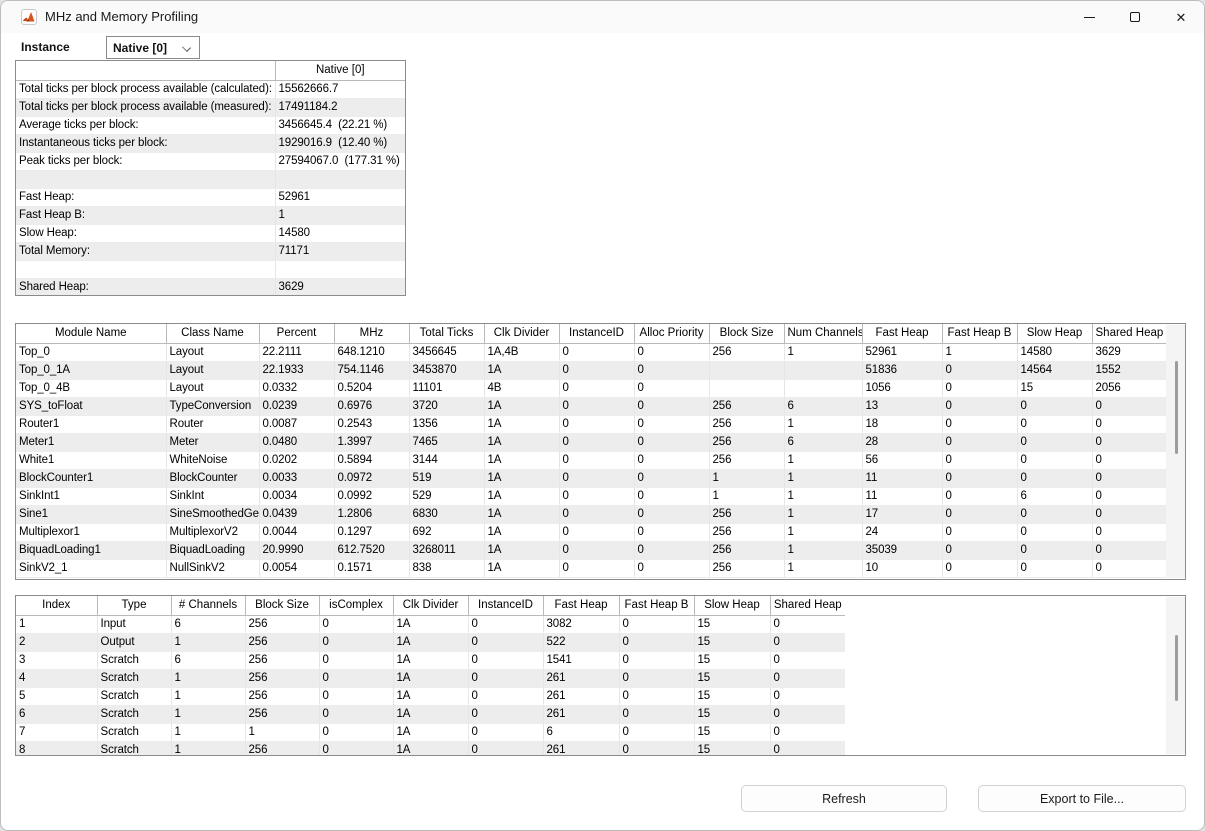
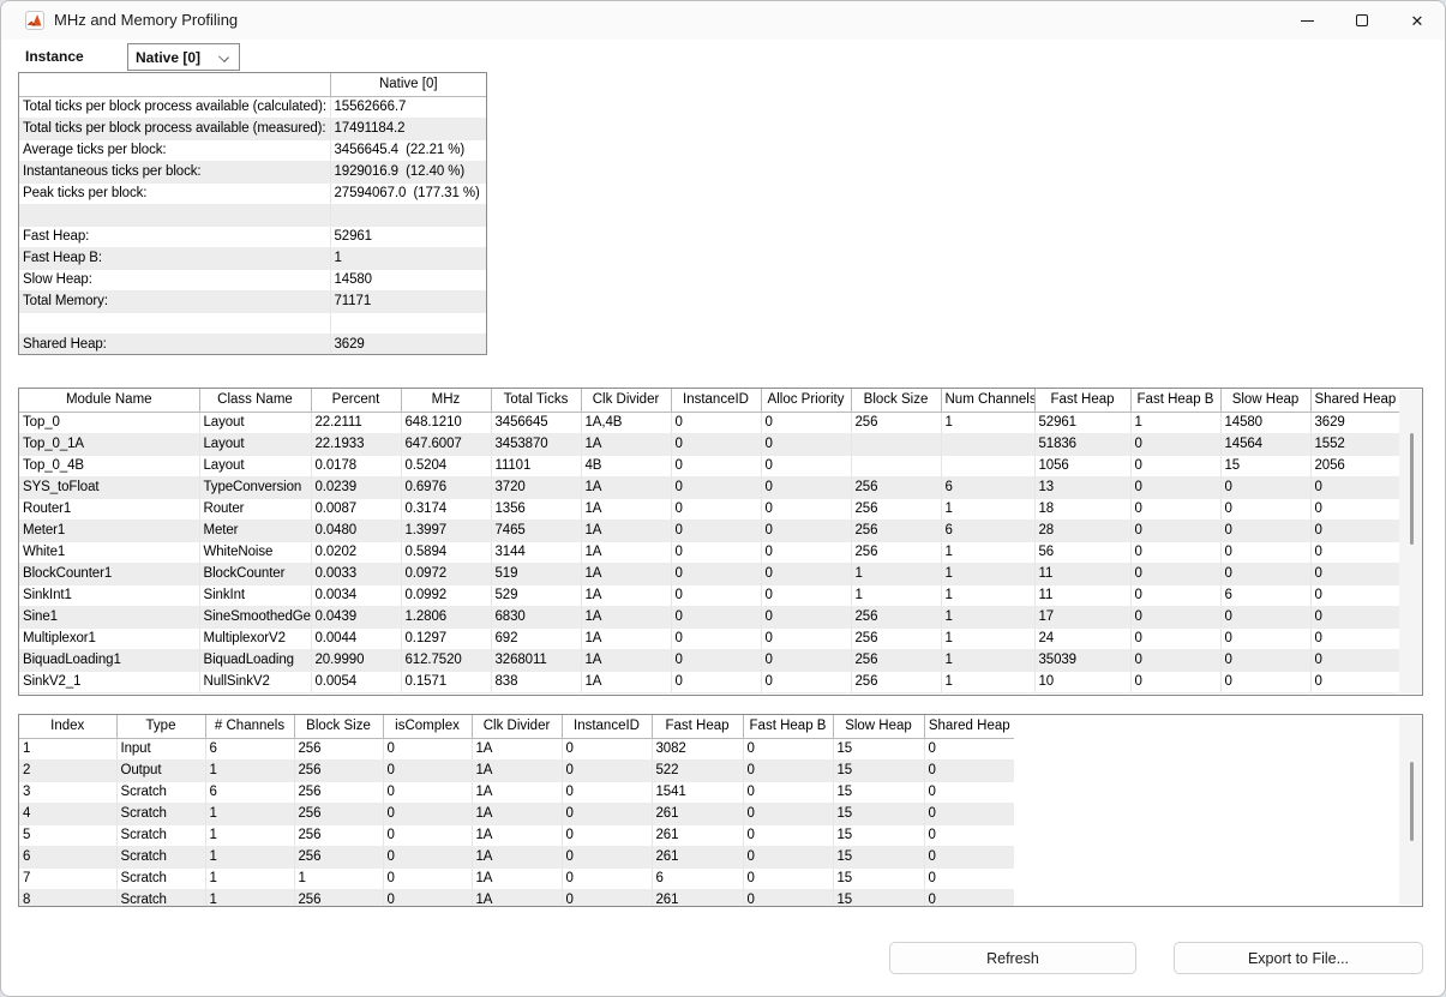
  MHz and Memory Profiling
  ✕
  Instance
  Native [0]
  	Native [0]
  Total ticks per block process available (calculated):	15562666.7
  Total ticks per block process available (measured):	17491184.2
  Average ticks per block:	3456645.4 (22.21 %)
  Instantaneous ticks per block:	1929016.9 (12.40 %)
  Peak ticks per block:	27594067.0 (177.31 %)
  Fast Heap:	52961
  Fast Heap B:	1
  Slow Heap:	14580
  Total Memory:	71171
  Shared Heap:	3629
  Module Name	Class Name	Percent	MHz	Total Ticks	Clk Divider	InstanceID	Alloc Priority	Block Size	Num Channels	Fast Heap	Fast Heap B	Slow Heap	Shared Heap
  Top_0	Layout	22.2111	648.1210	3456645	1A,4B	0	0	256	1	52961	1	14580	3629
- Top_0_1A	Layout	22.1933	754.1146	3453870	1A	0	0			51836	0	14564	1552
+ Top_0_1A	Layout	22.1933	647.6007	3453870	1A	0	0			51836	0	14564	1552
- Top_0_4B	Layout	0.0332	0.5204	11101	4B	0	0			1056	0	15	2056
+ Top_0_4B	Layout	0.0178	0.5204	11101	4B	0	0			1056	0	15	2056
  SYS_toFloat	TypeConversion	0.0239	0.6976	3720	1A	0	0	256	6	13	0	0	0
- Router1	Router	0.0087	0.2543	1356	1A	0	0	256	1	18	0	0	0
+ Router1	Router	0.0087	0.3174	1356	1A	0	0	256	1	18	0	0	0
  Meter1	Meter	0.0480	1.3997	7465	1A	0	0	256	6	28	0	0	0
  White1	WhiteNoise	0.0202	0.5894	3144	1A	0	0	256	1	56	0	0	0
  BlockCounter1	BlockCounter	0.0033	0.0972	519	1A	0	0	1	1	11	0	0	0
  SinkInt1	SinkInt	0.0034	0.0992	529	1A	0	0	1	1	11	0	6	0
  Sine1	SineSmoothedGe	0.0439	1.2806	6830	1A	0	0	256	1	17	0	0	0
  Multiplexor1	MultiplexorV2	0.0044	0.1297	692	1A	0	0	256	1	24	0	0	0
  BiquadLoading1	BiquadLoading	20.9990	612.7520	3268011	1A	0	0	256	1	35039	0	0	0
  SinkV2_1	NullSinkV2	0.0054	0.1571	838	1A	0	0	256	1	10	0	0	0
  Index	Type	# Channels	Block Size	isComplex	Clk Divider	InstanceID	Fast Heap	Fast Heap B	Slow Heap	Shared Heap
  1	Input	6	256	0	1A	0	3082	0	15	0
  2	Output	1	256	0	1A	0	522	0	15	0
  3	Scratch	6	256	0	1A	0	1541	0	15	0
  4	Scratch	1	256	0	1A	0	261	0	15	0
  5	Scratch	1	256	0	1A	0	261	0	15	0
  6	Scratch	1	256	0	1A	0	261	0	15	0
  7	Scratch	1	1	0	1A	0	6	0	15	0
  8	Scratch	1	256	0	1A	0	261	0	15	0
  Refresh
  Export to File...
